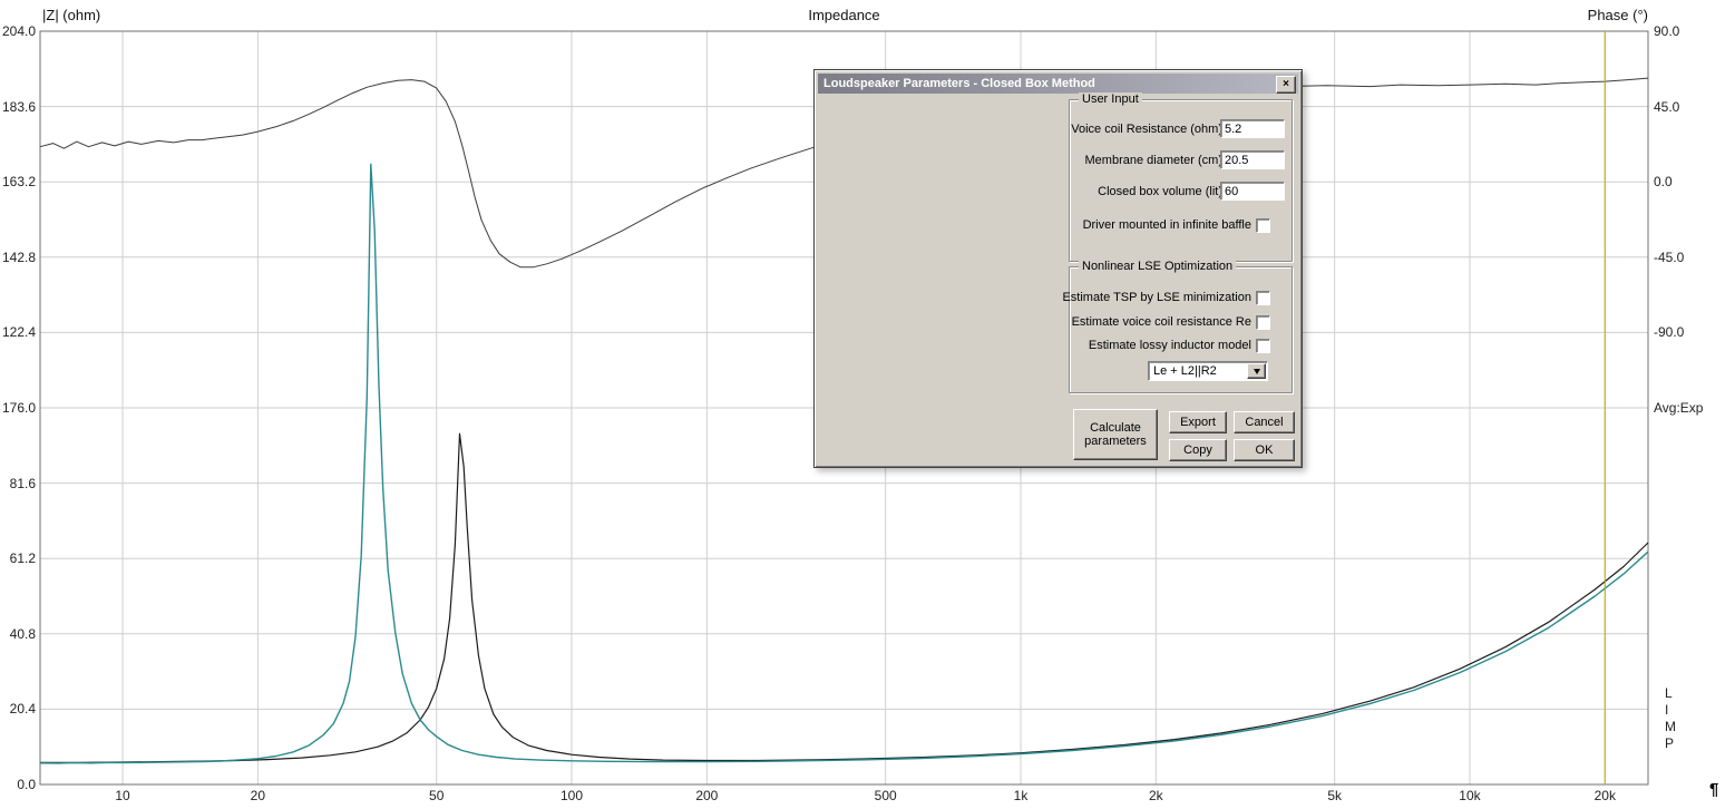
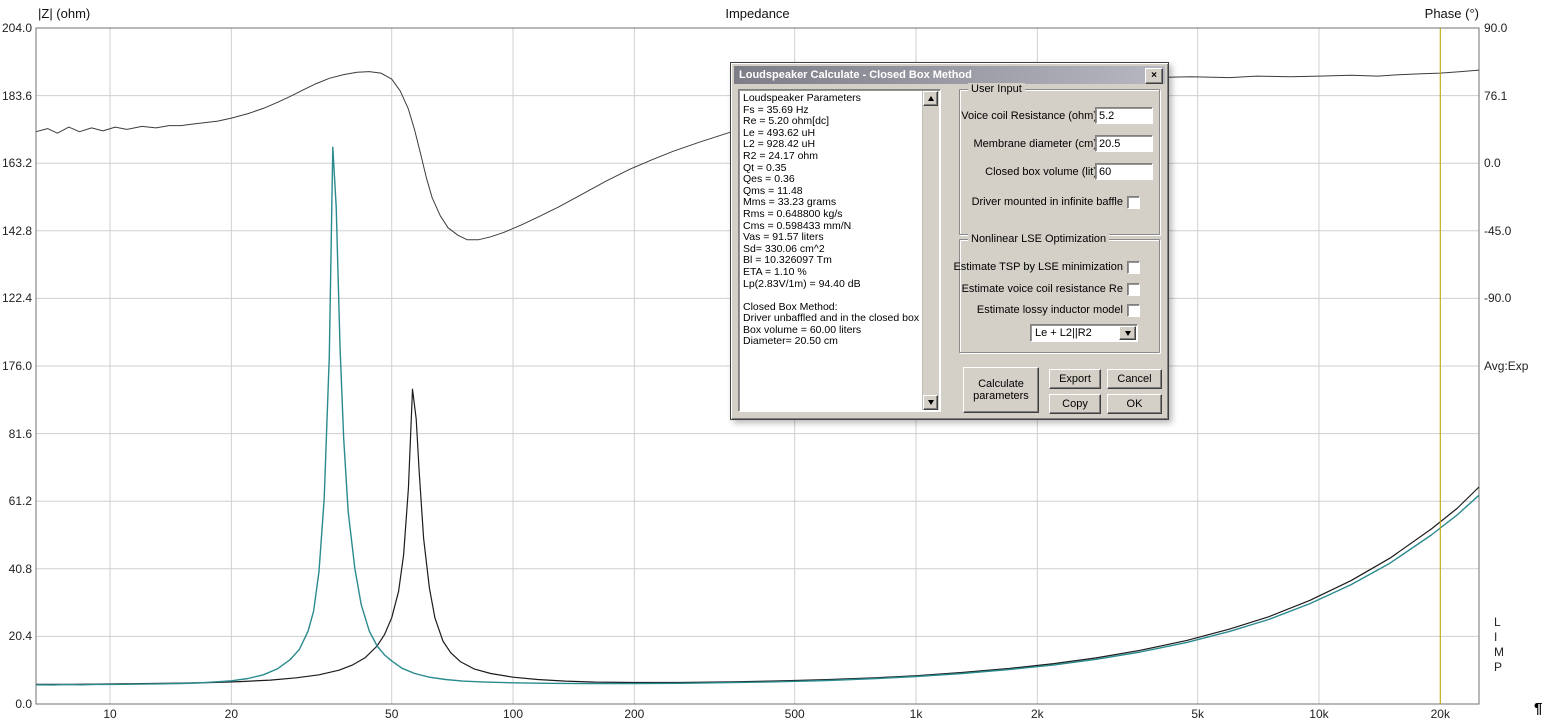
  |Z| (ohm)
  Impedance
  Phase (°)
  204.0
  183.6
  163.2
  142.8
  122.4
  176.0
  81.6
  61.2
  40.8
  20.4
  0.0
  90.0
- 45.0
+ 76.1
  0.0
  -45.0
  -90.0
  10
  20
  50
  100
  200
  500
  1k
  2k
  5k
  10k
  20k
  Avg:Exp
  L
  I
  M
  P
  ¶
- Loudspeaker Parameters - Closed Box Method
+ Loudspeaker Calculate - Closed Box Method
  ×
+ Loudspeaker Parameters
+ Fs = 35.69 Hz
+ Re = 5.20 ohm[dc]
+ Le = 493.62 uH
+ L2 = 928.42 uH
+ R2 = 24.17 ohm
+ Qt = 0.35
+ Qes = 0.36
+ Qms = 11.48
+ Mms = 33.23 grams
+ Rms = 0.648800 kg/s
+ Cms = 0.598433 mm/N
+ Vas = 91.57 liters
+ Sd= 330.06 cm^2
+ Bl = 10.326097 Tm
+ ETA = 1.10 %
+ Lp(2.83V/1m) = 94.40 dB
+ Closed Box Method:
+ Driver unbaffled and in the closed box
+ Box volume = 60.00 liters
+ Diameter= 20.50 cm
  User Input
  Voice coil Resistance (ohm
  5.2
  Membrane diameter (cm
  20.5
  Closed box volume (lit
  60
  Driver mounted in infinite baffle
  Nonlinear LSE Optimization
  Estimate TSP by LSE minimization
  Estimate voice coil resistance Re
  Estimate lossy inductor model
  Le + L2||R2
  Calculate parameters
  Export
  Cancel
  Copy
  OK
